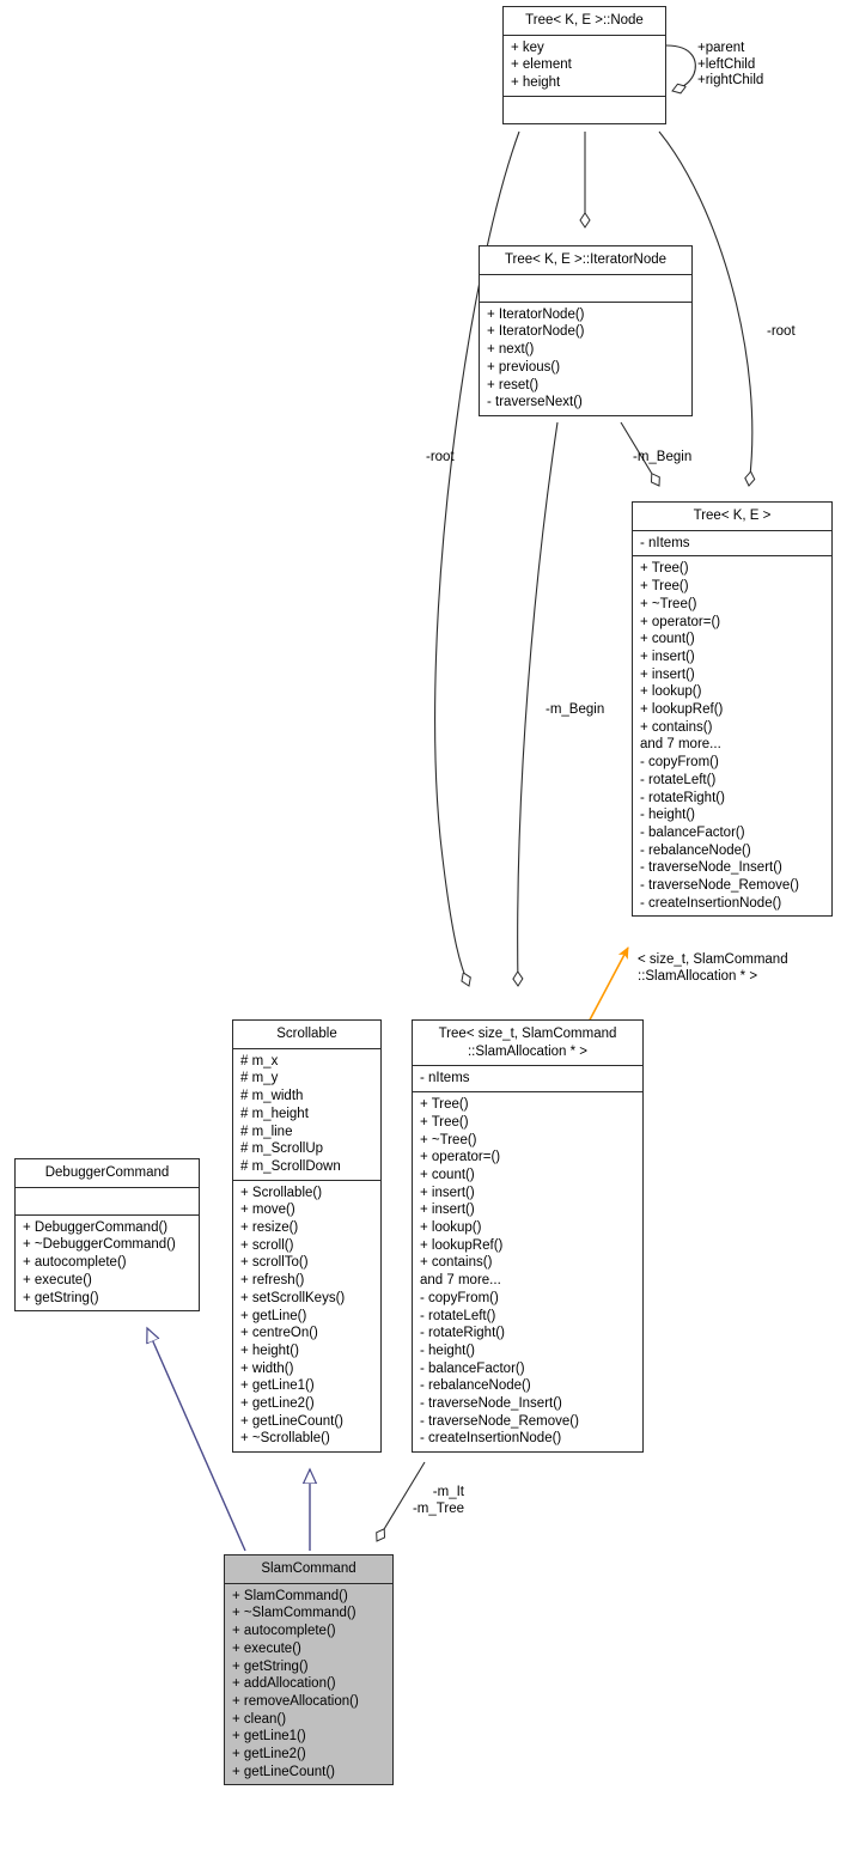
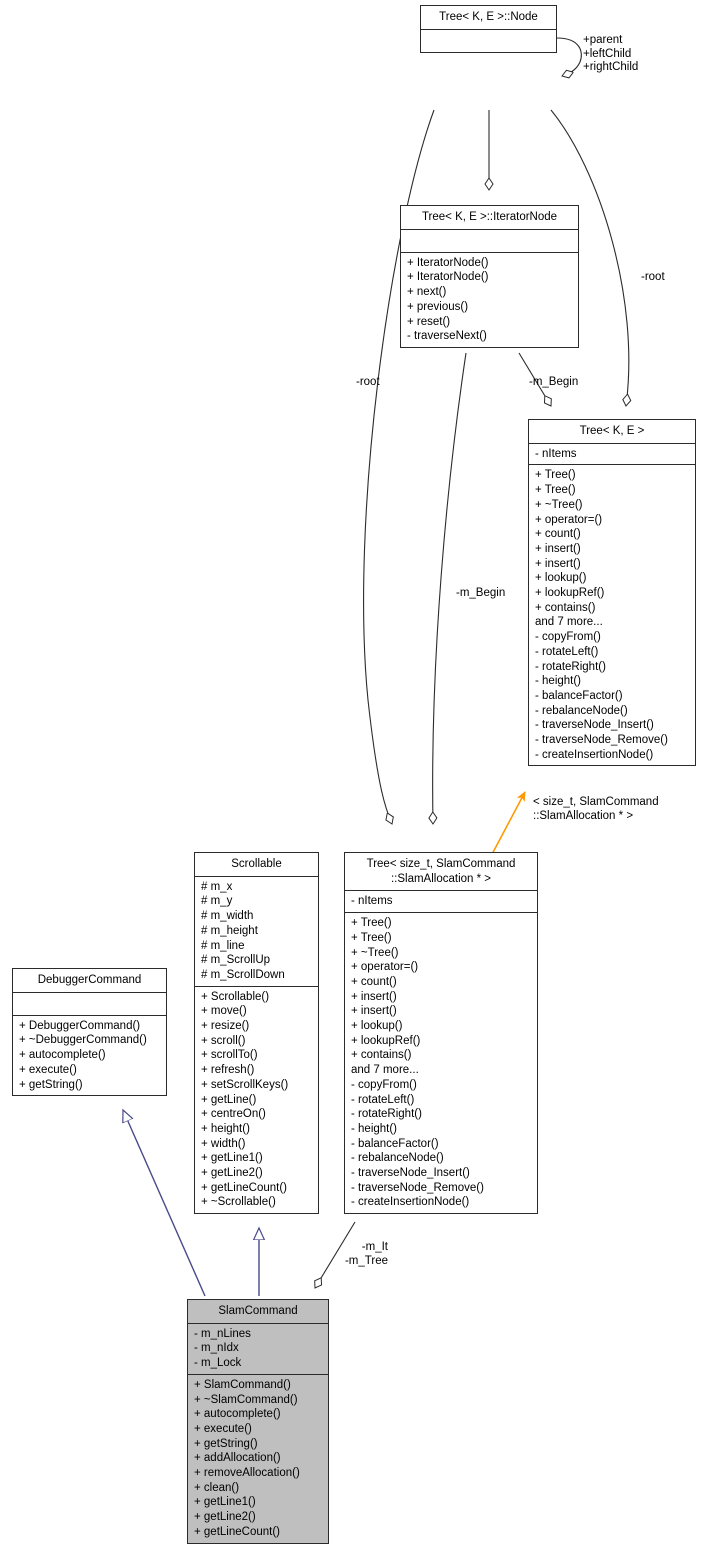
  Tree< K, E >::Node
- + key
- + element
- + height
  Tree< K, E >::IteratorNode
  + IteratorNode()
  + IteratorNode()
  + next()
  + previous()
  + reset()
  - traverseNext()
  Tree< K, E >
  - nItems
  + Tree()
  + Tree()
  + ~Tree()
  + operator=()
  + count()
  + insert()
  + insert()
  + lookup()
  + lookupRef()
  + contains()
  and 7 more...
  - copyFrom()
  - rotateLeft()
  - rotateRight()
  - height()
  - balanceFactor()
  - rebalanceNode()
  - traverseNode_Insert()
  - traverseNode_Remove()
  - createInsertionNode()
  Tree< size_t, SlamCommand
  ::SlamAllocation * >
  - nItems
  + Tree()
  + Tree()
  + ~Tree()
  + operator=()
  + count()
  + insert()
  + insert()
  + lookup()
  + lookupRef()
  + contains()
  and 7 more...
  - copyFrom()
  - rotateLeft()
  - rotateRight()
  - height()
  - balanceFactor()
  - rebalanceNode()
  - traverseNode_Insert()
  - traverseNode_Remove()
  - createInsertionNode()
  Scrollable
  # m_x
  # m_y
  # m_width
  # m_height
  # m_line
  # m_ScrollUp
  # m_ScrollDown
  + Scrollable()
  + move()
  + resize()
  + scroll()
  + scrollTo()
  + refresh()
  + setScrollKeys()
  + getLine()
  + centreOn()
  + height()
  + width()
  + getLine1()
  + getLine2()
  + getLineCount()
  + ~Scrollable()
  DebuggerCommand
  + DebuggerCommand()
  + ~DebuggerCommand()
  + autocomplete()
  + execute()
  + getString()
  SlamCommand
+ - m_nLines
+ - m_nIdx
+ - m_Lock
  + SlamCommand()
  + ~SlamCommand()
  + autocomplete()
  + execute()
  + getString()
  + addAllocation()
  + removeAllocation()
  + clean()
  + getLine1()
  + getLine2()
  + getLineCount()
  +parent
  +leftChild
  +rightChild
  -root
  -root
  -m_Begin
  -m_Begin
  < size_t, SlamCommand
  ::SlamAllocation * >
  -m_It
  -m_Tree
